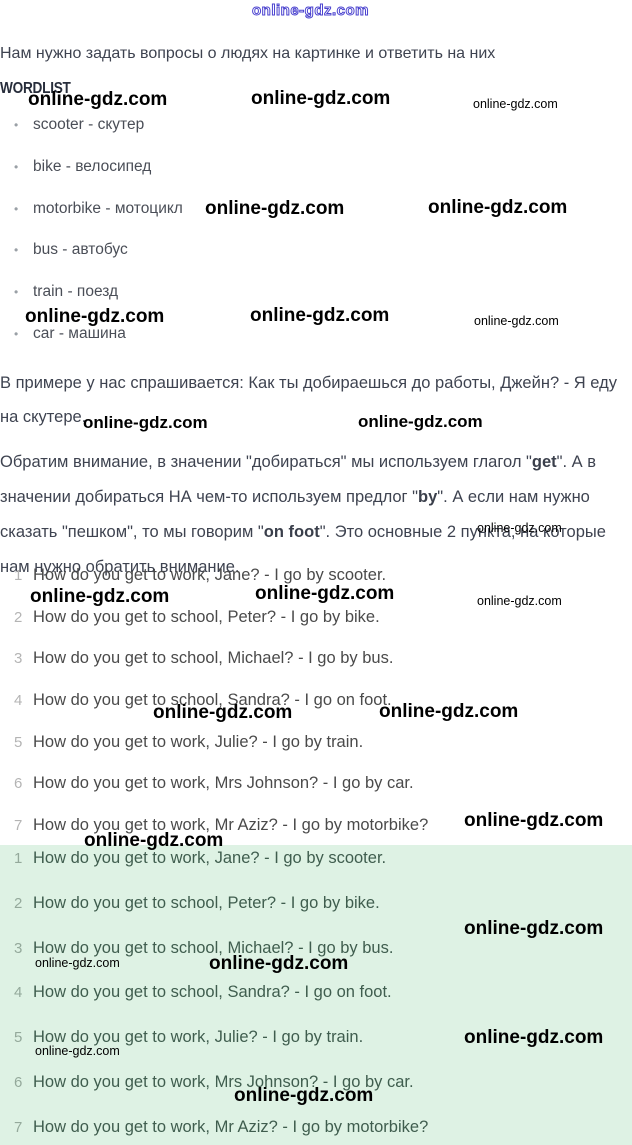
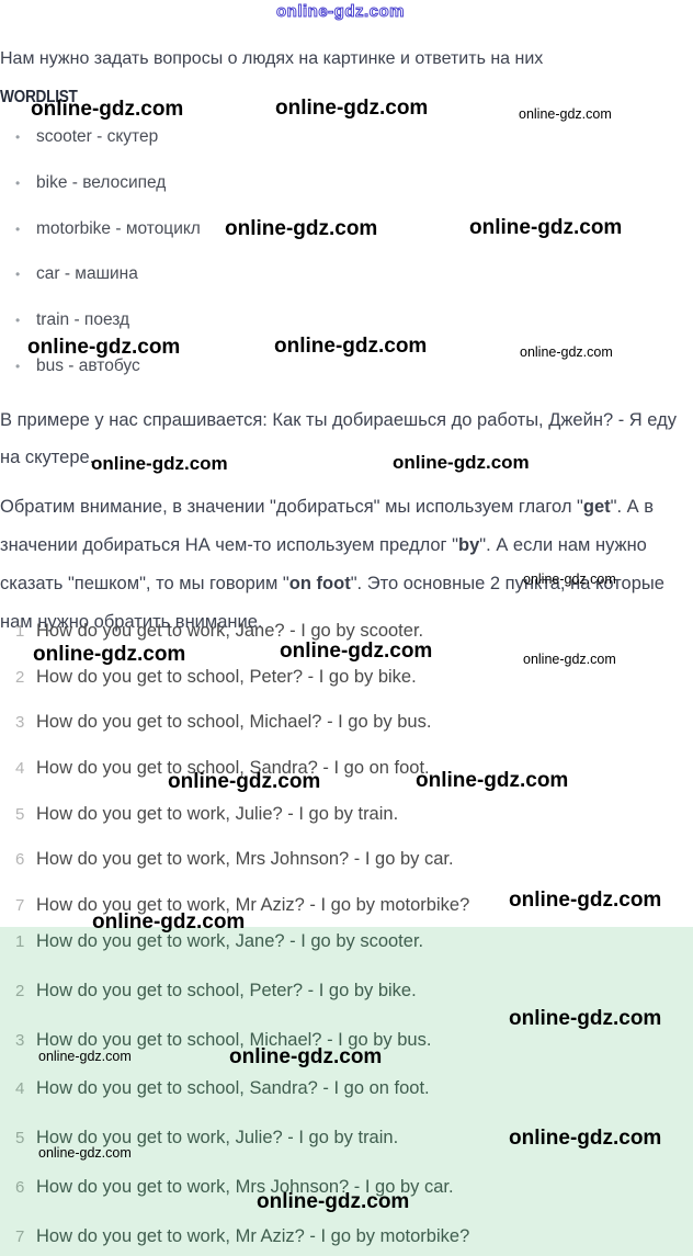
  Нам нужно задать вопросы о людях на картинке и ответить на них
  WORDLIST
  •
  scooter - скутер
  •
  bike - велосипед
  •
  motorbike - мотоцикл
  •
- bus - автобус
+ car - машина
  •
  train - поезд
  •
- car - машина
+ bus - автобус
  В примере у нас спрашивается: Как ты добираешься до работы, Джейн? - Я еду на скутере.
  Обратим внимание, в значении "добираться" мы используем глагол "get". А в значении добираться НА чем-то используем предлог "by". А если нам нужно сказать "пешком", то мы говорим "on foot". Это основные 2 пункта, на которые нам нужно обратить внимание.
  1
  How do you get to work, Jane? - I go by scooter.
  2
  How do you get to school, Peter? - I go by bike.
  3
  How do you get to school, Michael? - I go by bus.
  4
  How do you get to school, Sandra? - I go on foot.
  5
  How do you get to work, Julie? - I go by train.
  6
  How do you get to work, Mrs Johnson? - I go by car.
  7
  How do you get to work, Mr Aziz? - I go by motorbike?
  1
  How do you get to work, Jane? - I go by scooter.
  2
  How do you get to school, Peter? - I go by bike.
  3
  How do you get to school, Michael? - I go by bus.
  4
  How do you get to school, Sandra? - I go on foot.
  5
  How do you get to work, Julie? - I go by train.
  6
  How do you get to work, Mrs Johnson? - I go by car.
  7
  How do you get to work, Mr Aziz? - I go by motorbike?
  online-gdz.com
  online-gdz.com
  online-gdz.com
  online-gdz.com
  online-gdz.com
  online-gdz.com
  online-gdz.com
  online-gdz.com
  online-gdz.com
  online-gdz.com
  online-gdz.com
  online-gdz.com
  online-gdz.com
  online-gdz.com
  online-gdz.com
  online-gdz.com
  online-gdz.com
  online-gdz.com
  online-gdz.com
  online-gdz.com
  online-gdz.com
  online-gdz.com
  online-gdz.com
  online-gdz.com
  online-gdz.com
